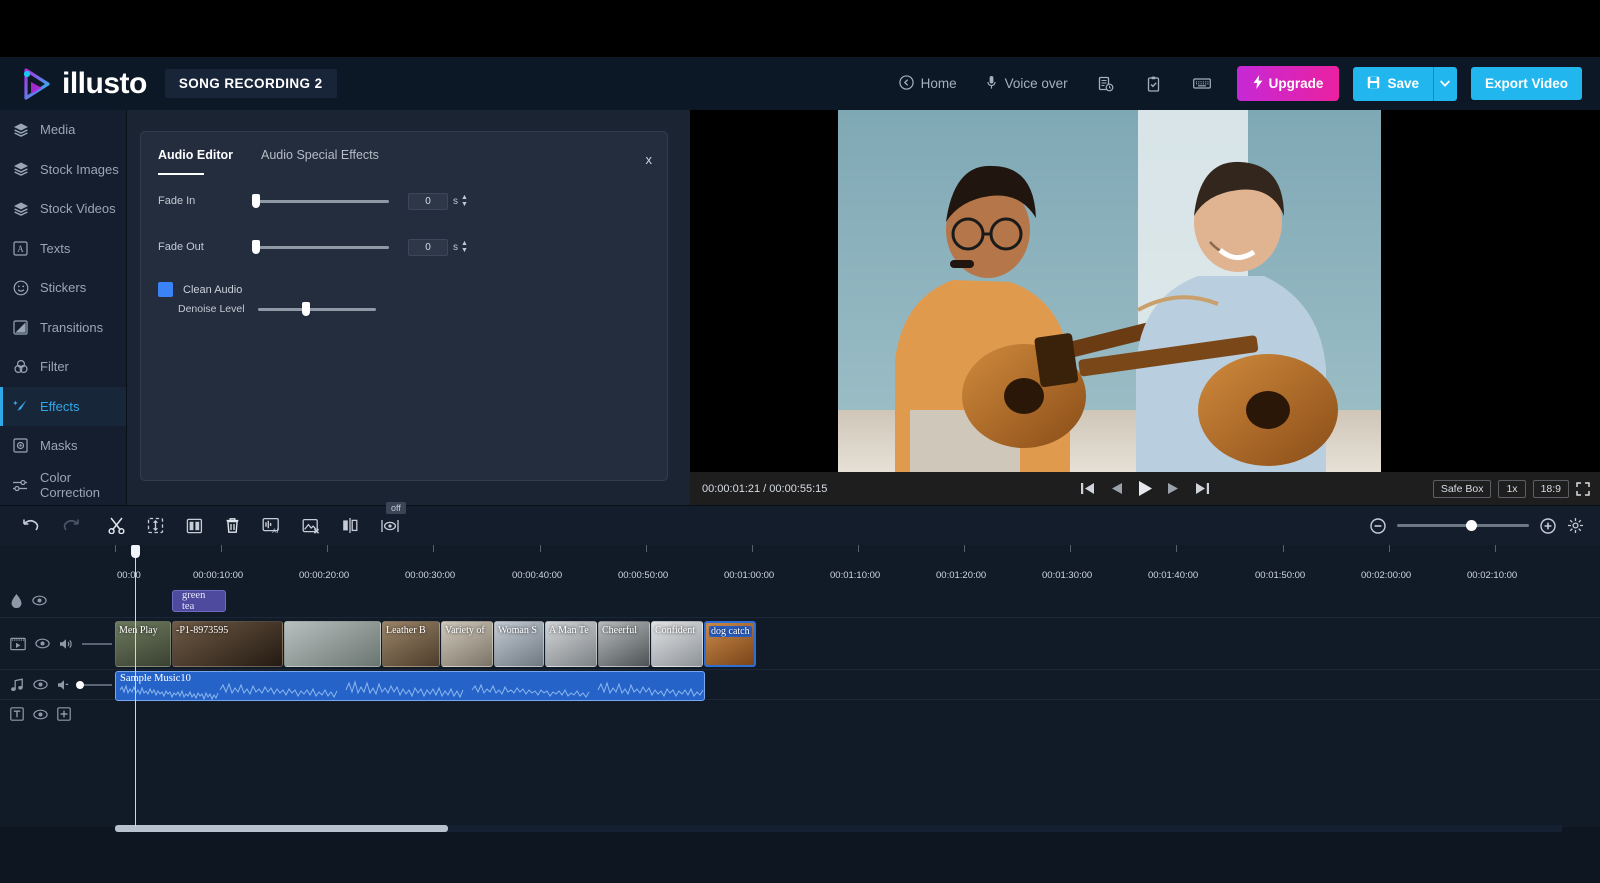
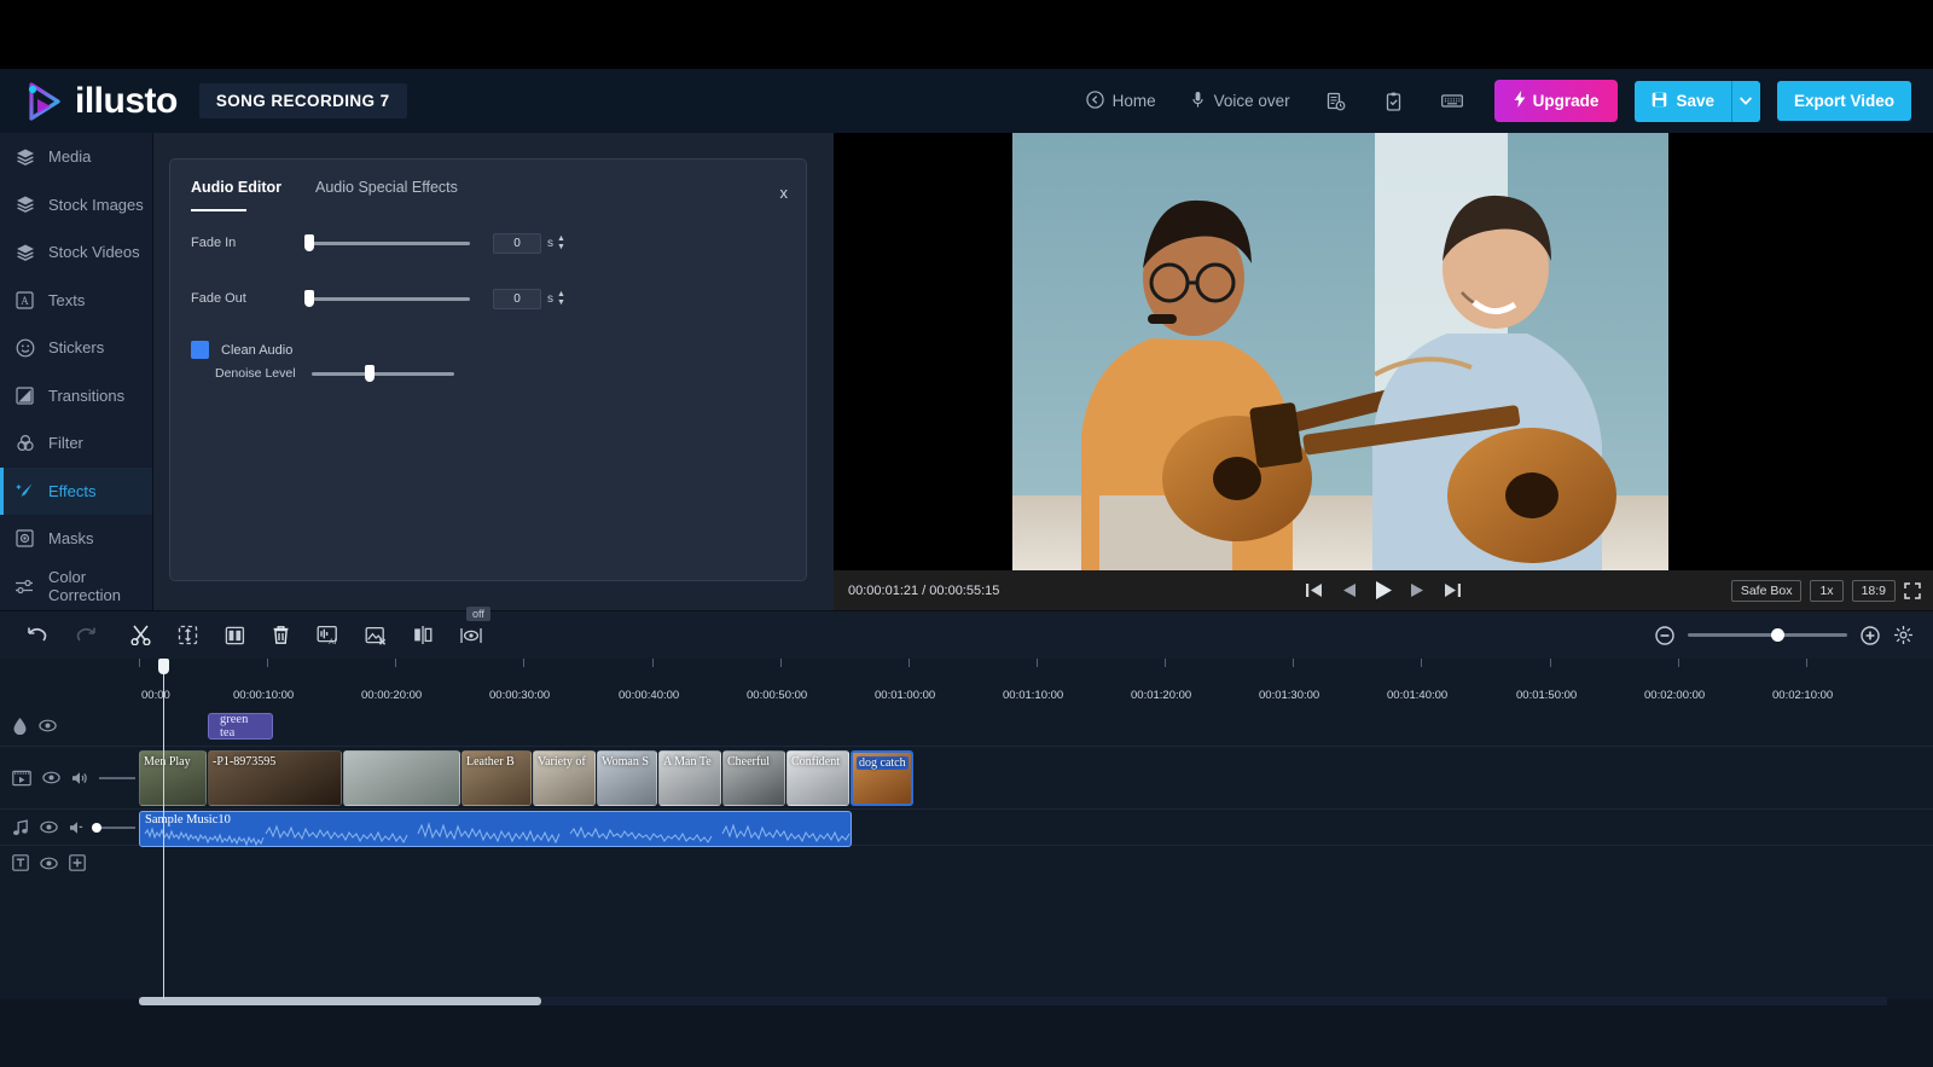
  illusto
- SONG RECORDING 2
+ SONG RECORDING 7
  Home
  Voice over
  Upgrade
  Save
  Export Video
  Media
  Stock Images
  Stock Videos
  A
  Texts
  Stickers
  Transitions
  Filter
  Effects
  Masks
  Color Correction
  Audio Editor
  Audio Special Effects
  x
  Fade In
  0
  s
  Fade Out
  0
  s
  Clean Audio
  Denoise Level
  00:00:01:21 / 00:00:55:15
  Safe Box
  1x
  18:9
  off
  00:00
  00:00:10:00
  00:00:20:00
  00:00:30:00
  00:00:40:00
  00:00:50:00
  00:01:00:00
  00:01:10:00
  00:01:20:00
  00:01:30:00
  00:01:40:00
  00:01:50:00
  00:02:00:00
  00:02:10:00
  green tea
  Me Play
  -P1-8973595
  Leather B
  Variety of
  Woman S
  A Man Te
  Cheerful
  Confident
  dog catch
  Saple Music10
